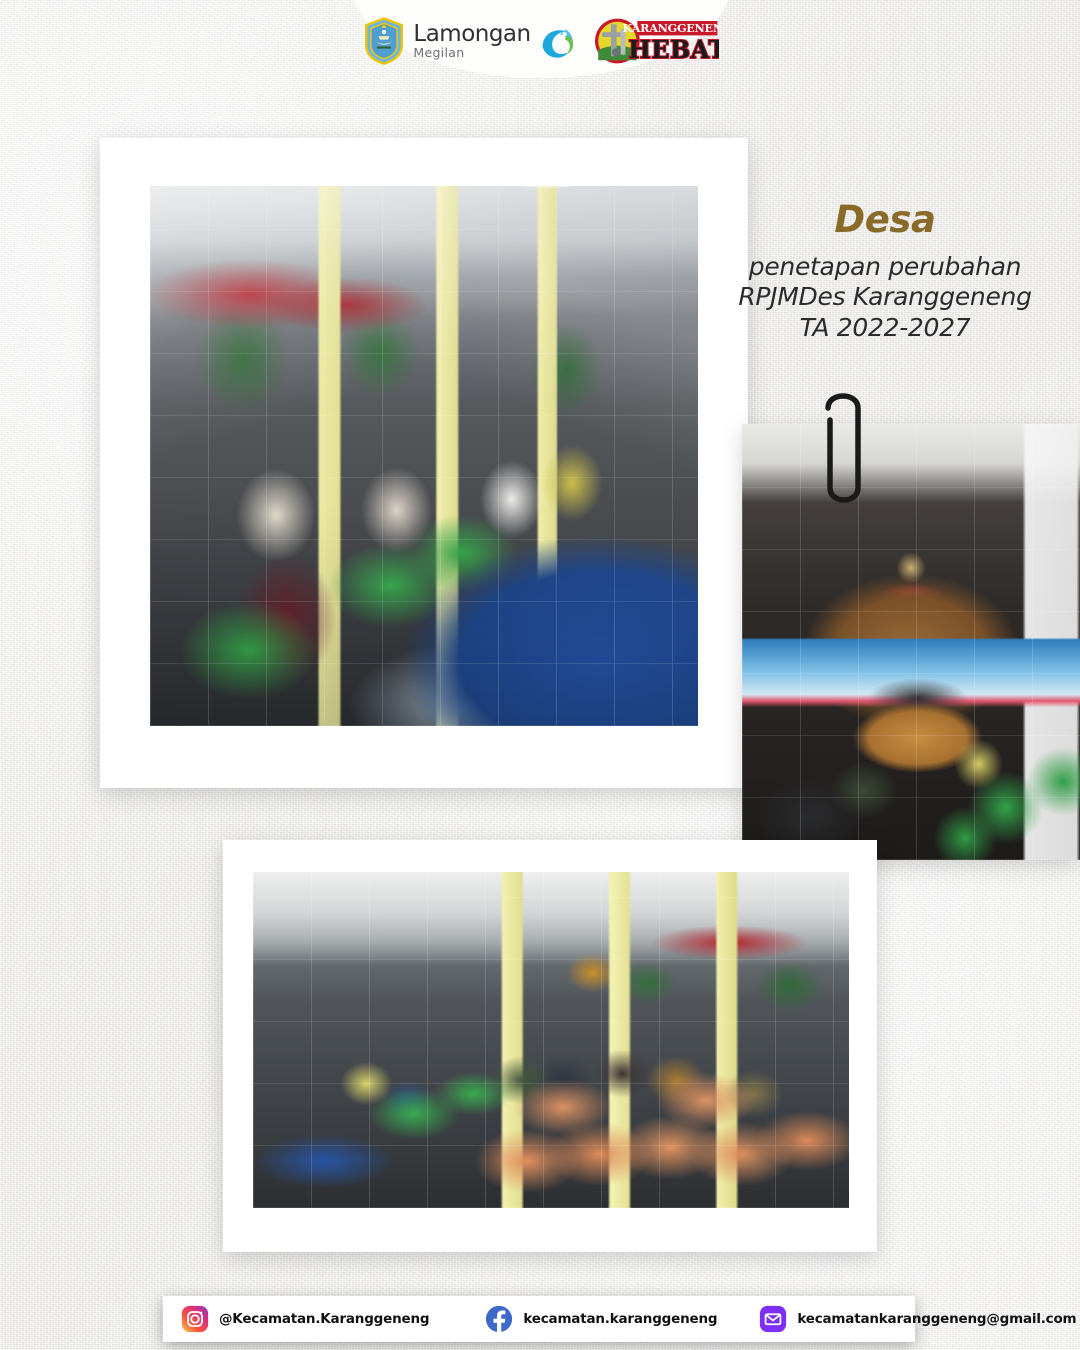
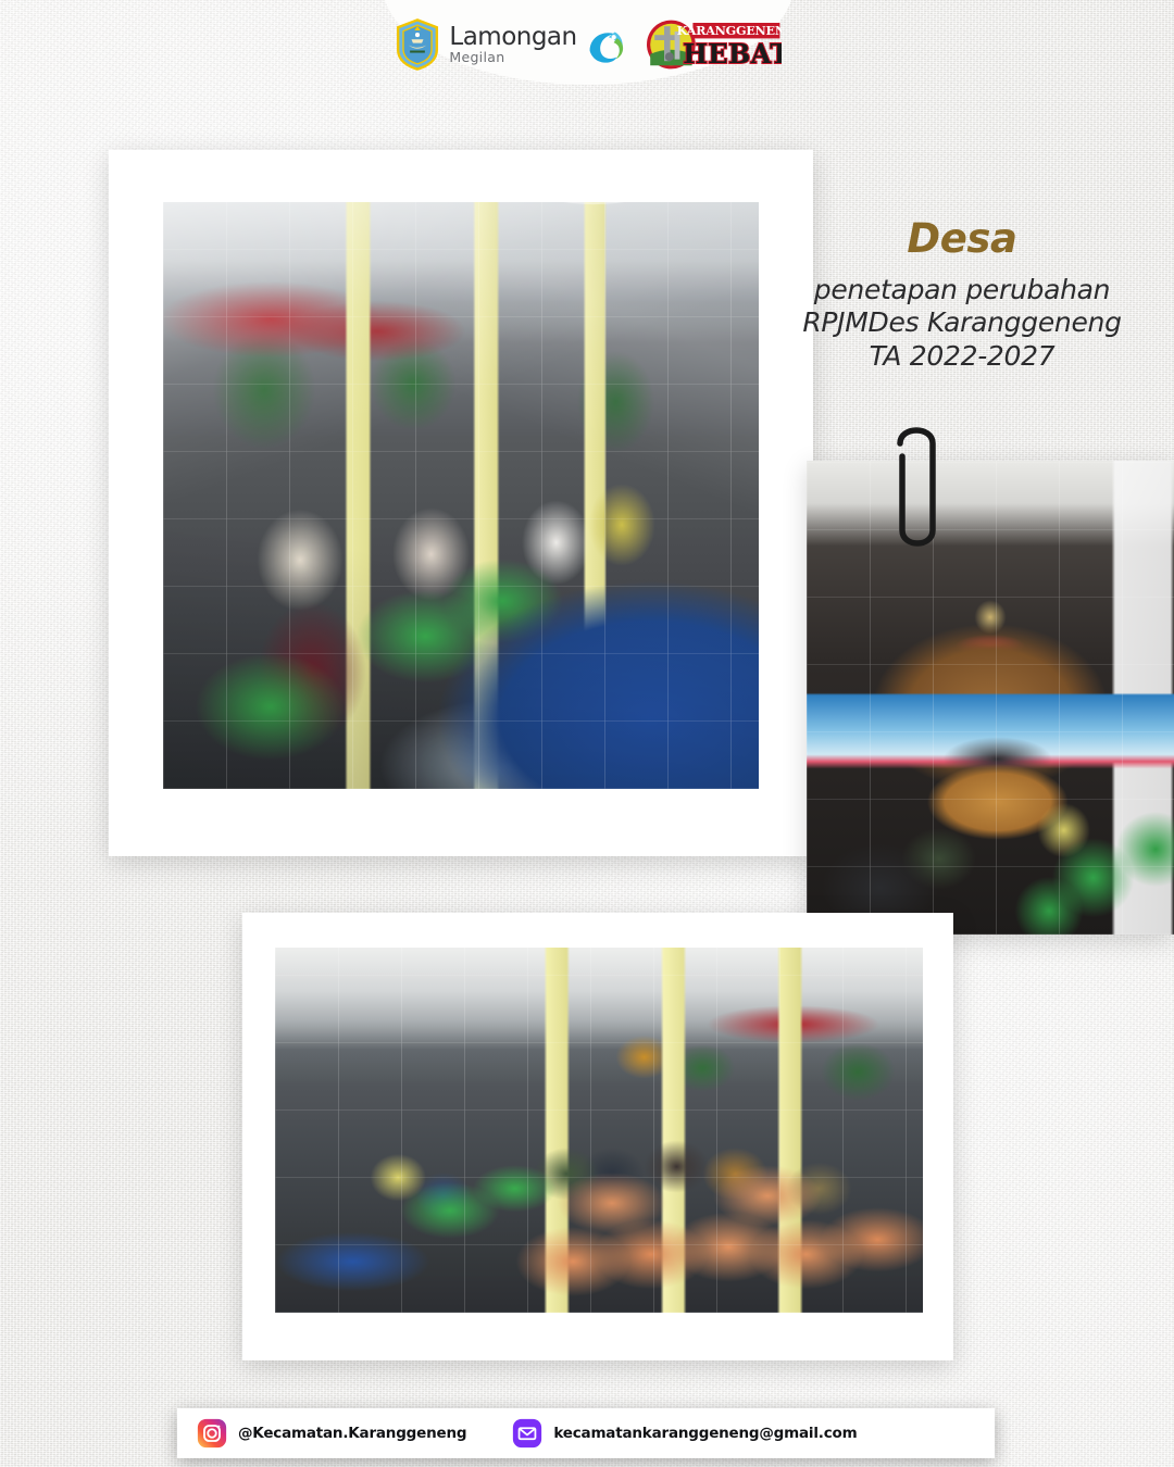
  Lamongan
  Megilan
  KARANGGENEN
  HEBAT
  Desa
  penetapan perubahan RPJMDes Karanggeneng TA 2022-2027
  @Kecamatan.Karanggeneng
- kecamatan.karanggeneng
  kecamatankaranggeneng@gmail.com
